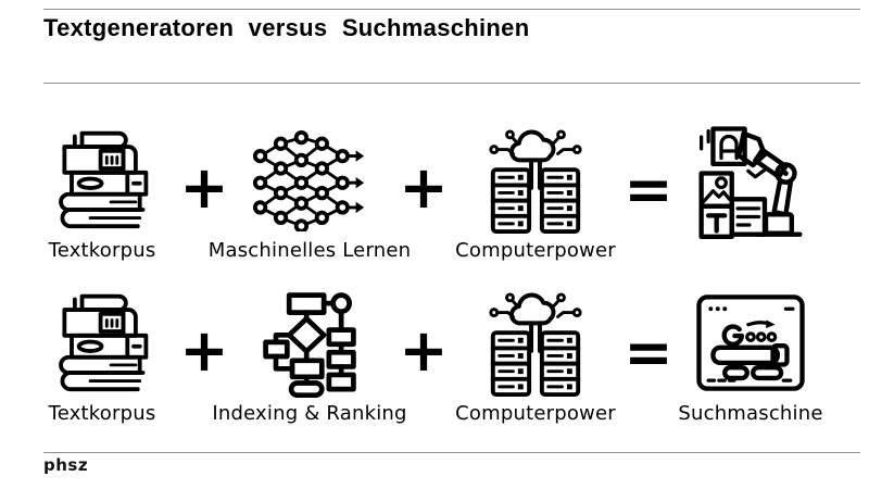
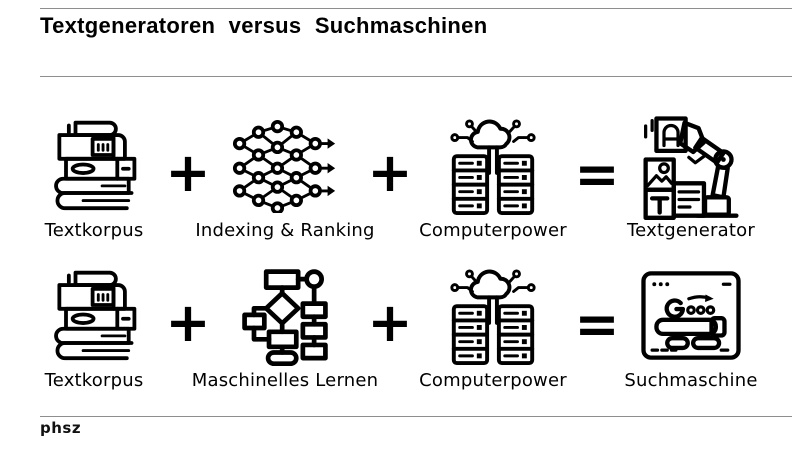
  Textgeneratoren versus Suchmaschinen
  Textkorpus
  +
- Maschinelles Lernen
+ Indexing & Ranking
  +
  Computerpower
  =
+ Textgenerator
  Textkorpus
  +
- Indexing & Ranking
+ Maschinelles Lernen
  +
  Computerpower
  =
  Suchmaschine
  phsz
